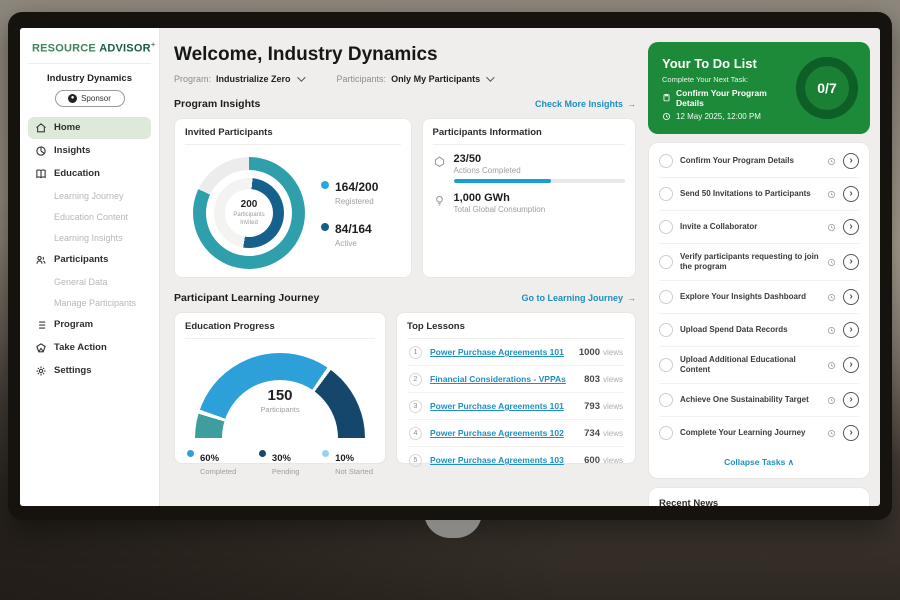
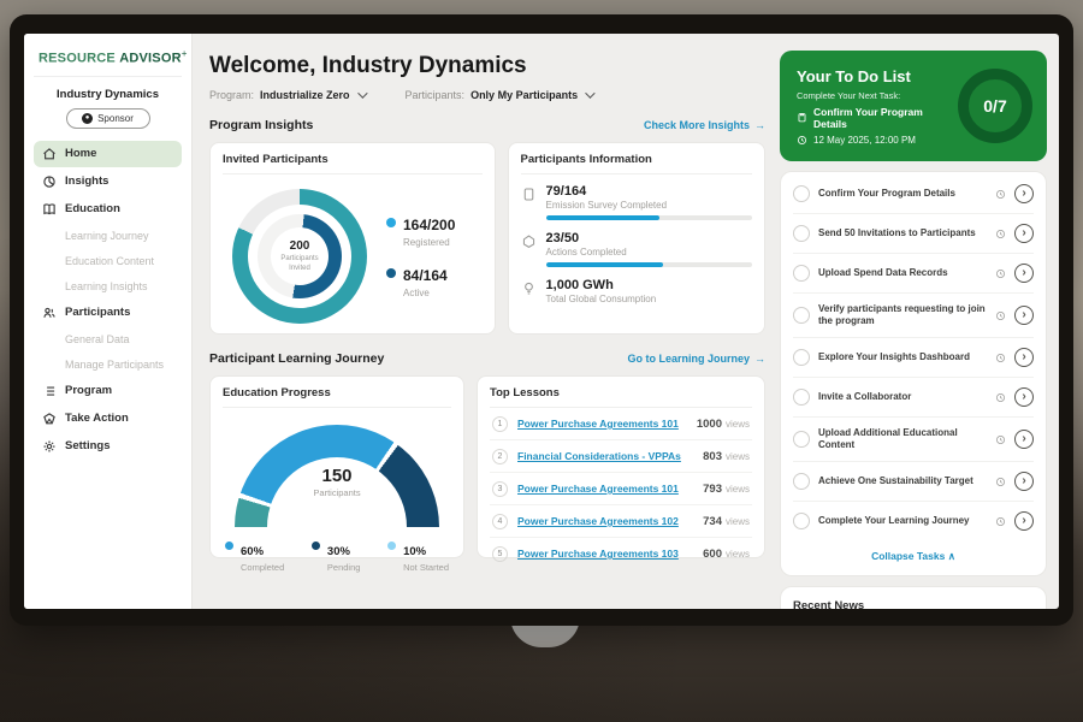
  RESOURCE ADVISOR+
  Industry Dynamics
  Sponsor
  Home
  Insights
  Education
  Learning Journey
  Education Content
  Learning Insights
  Participants
  General Data
  Manage Participants
  Program
  Take Action
  Settings
  Welcome, Industry Dynamics
  Program: Industrialize Zero
  Participants: Only My Participants
  Program Insights
  Check More Insights →
  Invited Participants
  200
  164/200
  Registered
  84/164
  Active
  Participants Information
+ 79/164
+ Emission Survey Completed
  23/50
  Actions Completed
  1,000 GWh
  Total Global Consumption
  Participant Learning Journey
  Go to Learning Journey →
  Education Progress
  150
  Participants
  60%
  Completed
  30%
  Pending
  10%
  Not Started
  Top Lessons
  Power Purchase Agreements 101
  1000 views
  Financial Considerations - VPPAs
  803 views
  Power Purchase Agreements 101
  793 views
  Power Purchase Agreements 102
  734 views
  Power Purchase Agreements 103
  600 views
  Your To Do List
  Complete Your Next Task:
  Confirm Your Program Details
  12 May 2025, 12:00 PM
  0/7
  Confirm Your Program Details
  ›
  Send 50 Invitations to Participants
  ›
- Invite a Collaborator
+ Upload Spend Data Records
  ›
  Verify participants requesting to join the program
  ›
  Explore Your Insights Dashboard
  ›
- Upload Spend Data Records
+ Invite a Collaborator
  ›
  Upload Additional Educational Content
  ›
  Achieve One Sustainability Target
  ›
  Complete Your Learning Journey
  ›
  Collapse Tasks ∧
  Recent News
